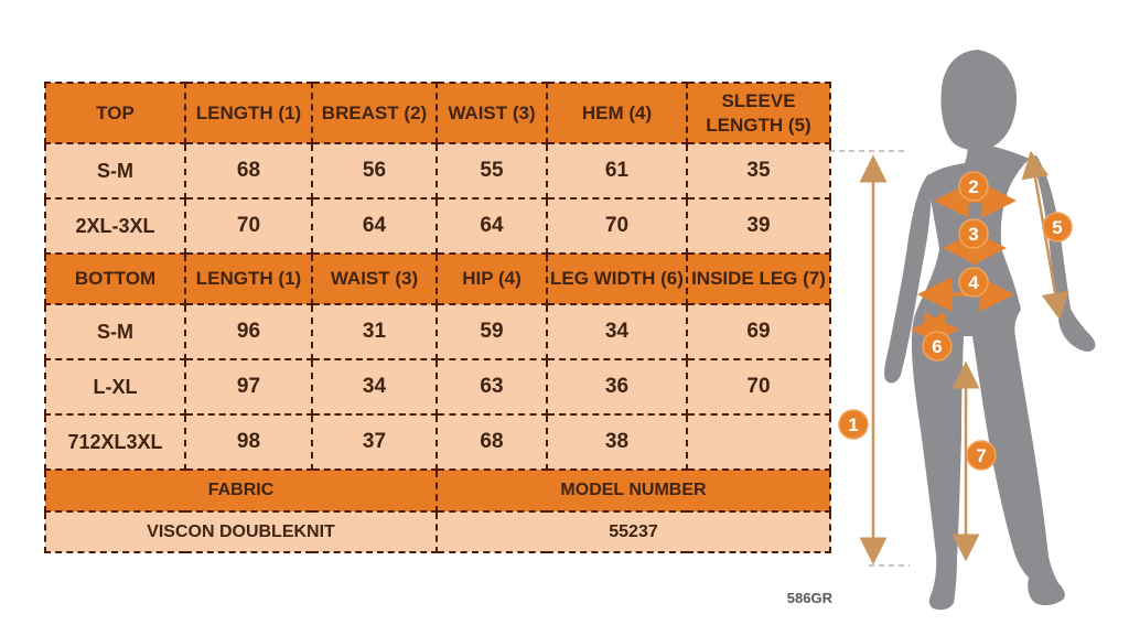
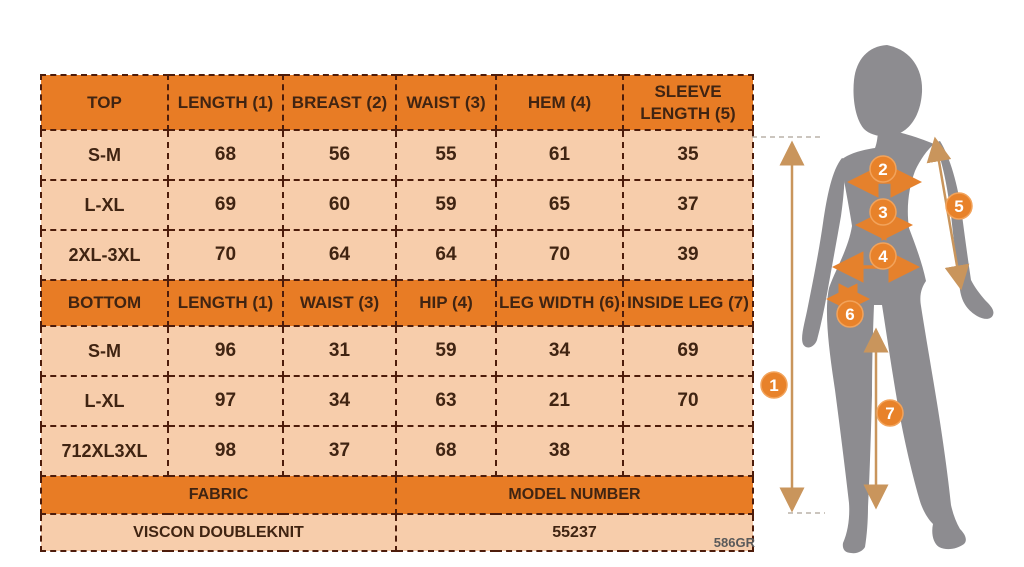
  TOP	LENGTH (1)	BREAST (2)	WAIST (3)	HEM (4)	SLEEVE LENGTH (5)
  S-M	68	56	55	61	35
+ L-XL	69	60	59	65	37
  2XL-3XL	70	64	64	70	39
  BOTTOM	LENGTH (1)	WAIST (3)	HIP (4)	LEG WIDTH (6)	INSIDE LEG (7)
  S-M	96	31	59	34	69
- L-XL	97	34	63	36	70
+ L-XL	97	34	63	21	70
  712XL3XL	98	37	68	38
  FABRIC	MODEL NUMBER
  VISCON DOUBLEKNIT	55237
  586GR
  1
  2
  3
  4
  5
  6
  7
